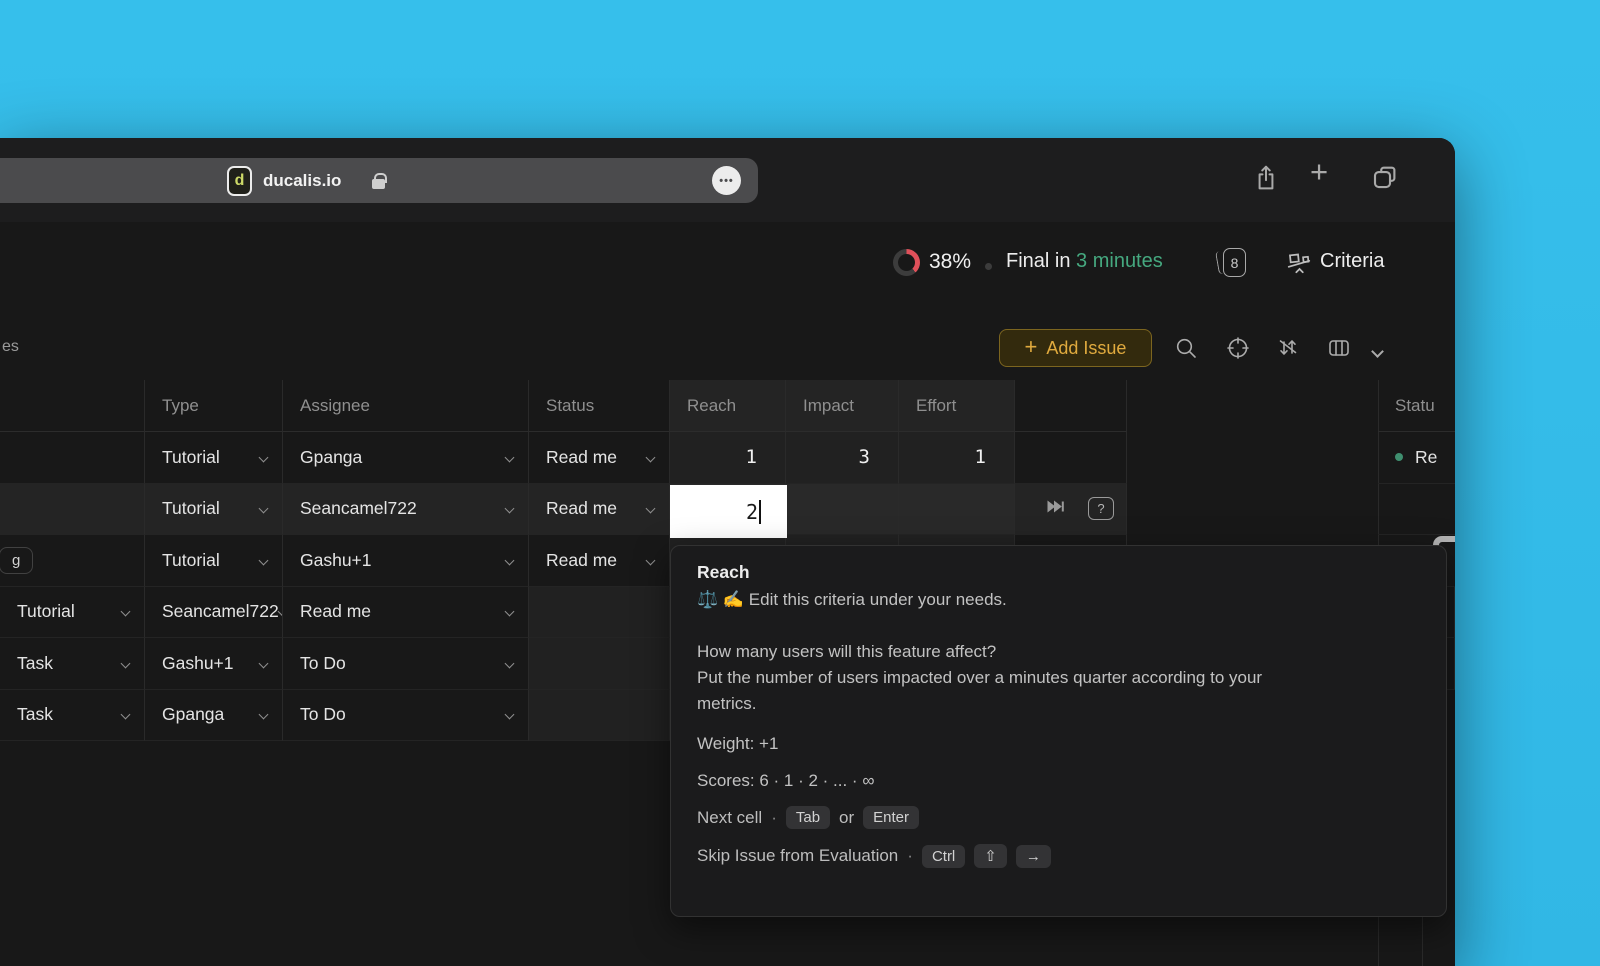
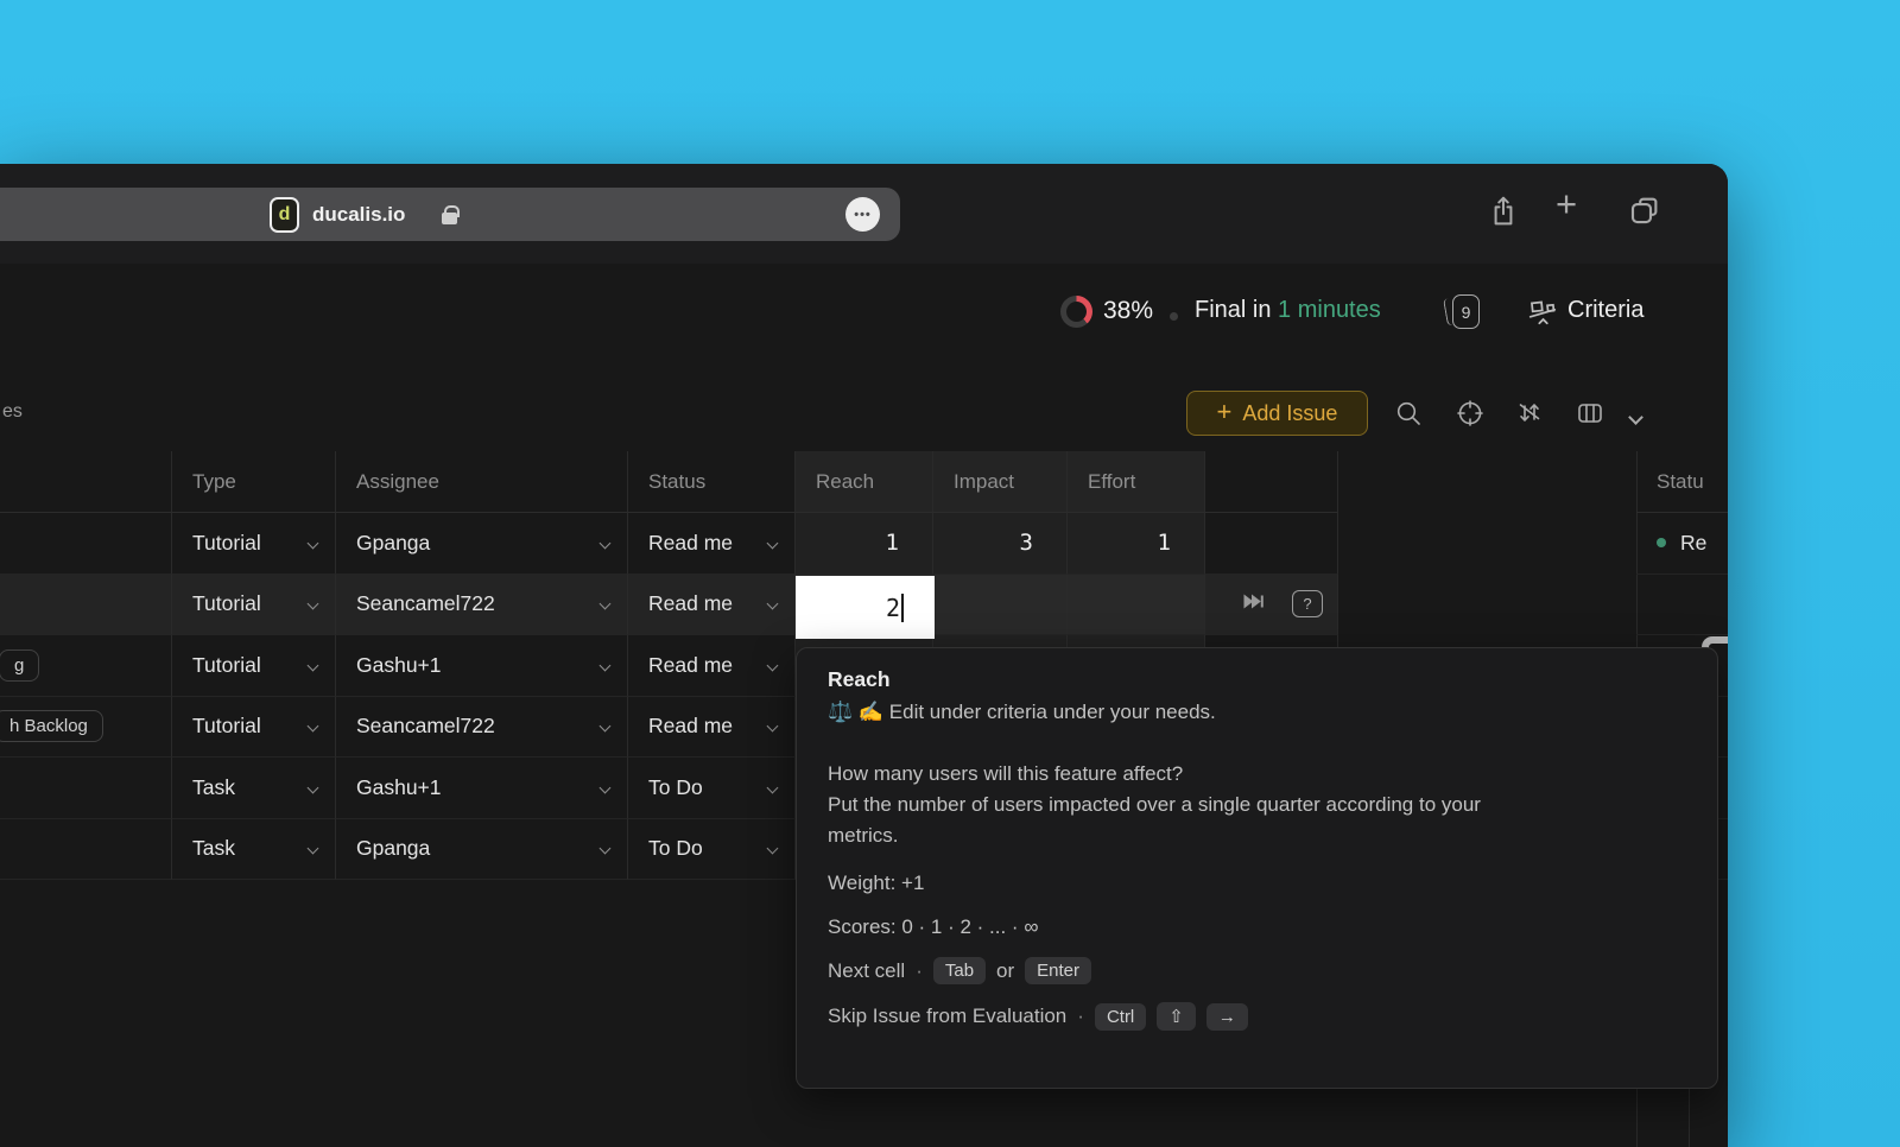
  d
  ducalis.io
  •••
  +
  38%
- Final in 3 minutes
+ Final in 1 minutes
- 8
+ 9
  Criteria
  +
  Add Issue
  es
  Type
  Assignee
  Status
  Reach
  Impact
  Effort
  Statu
  Tutorial
  Gpanga
  Read me
  1
  3
  1
  Re
  Tutorial
  Seancamel722
  Read me
  ?
  g
  Tutorial
  Gashu+1
  Read me
+ h Backlog
  Tutorial
  Seancamel722
  Read me
  Task
  Gashu+1
  To Do
  Task
  Gpanga
  To Do
  2
  Reach
- ⚖️ ✍️ Edit this criteria under your needs.
+ ⚖️ ✍️ Edit under criteria under your needs.
  How many users will this feature affect?
- Put the number of users impacted over a minutes quarter according to your
+ Put the number of users impacted over a single quarter according to your
  metrics.
  Weight: +1
- Scores: 6 · 1 · 2 · ... · ∞
+ Scores: 0 · 1 · 2 · ... · ∞
  Next cell
  ·
  Tab
  or
  Enter
  Skip Issue from Evaluation
  ·
  Ctrl
  ⇧
  →
